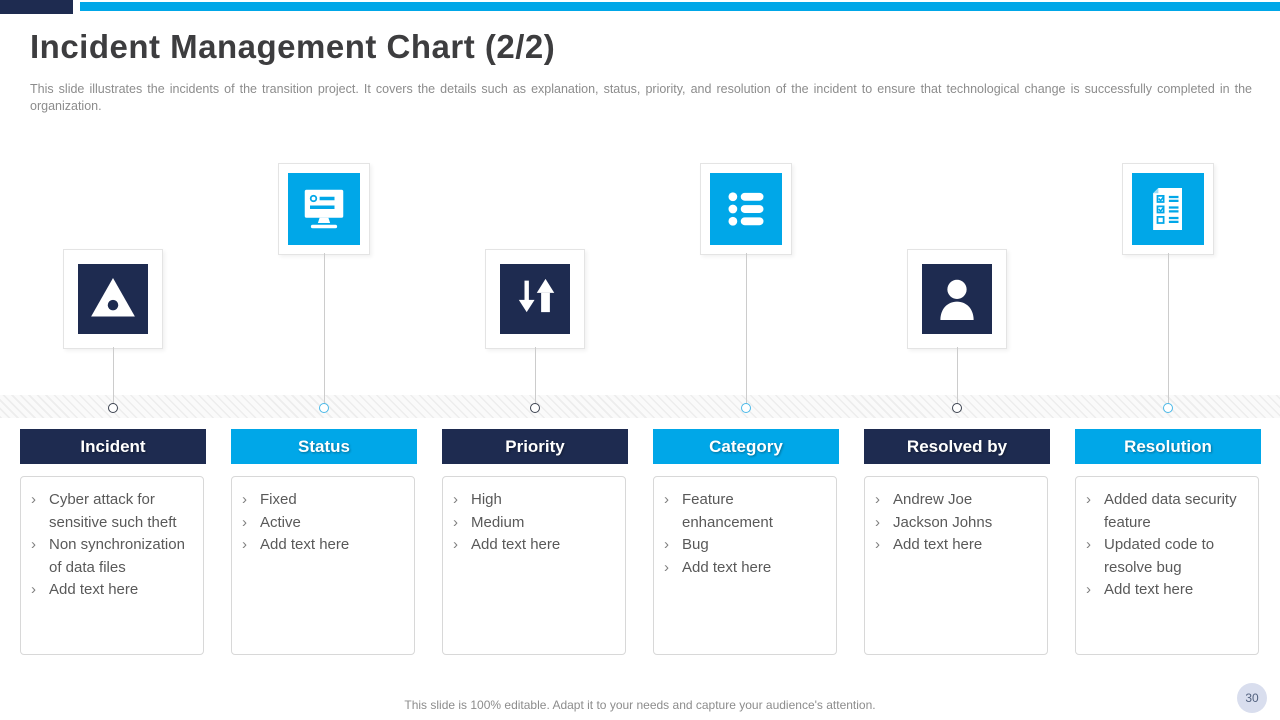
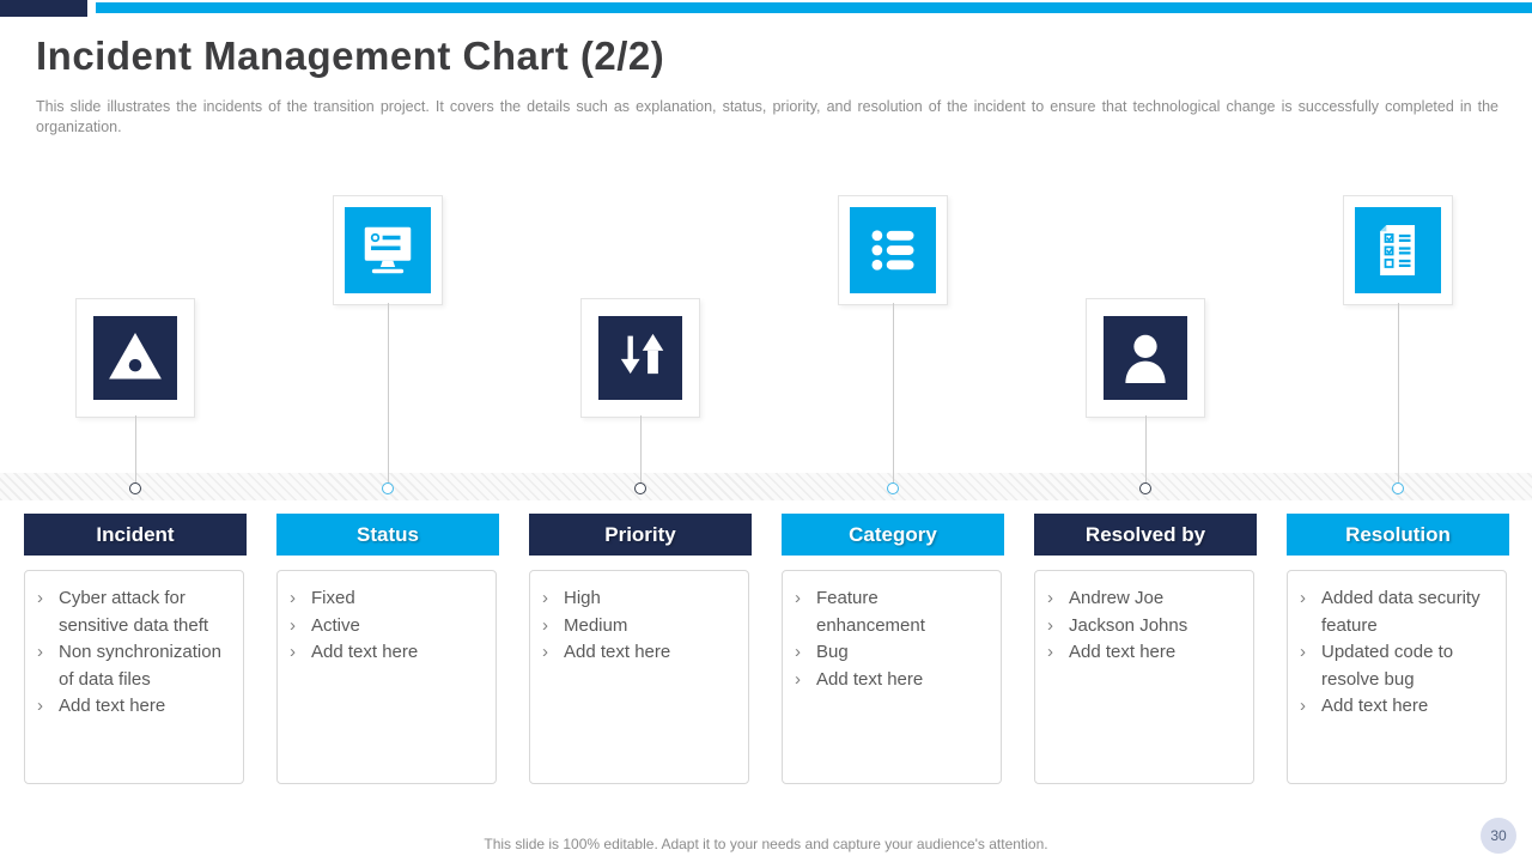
  Incident Management Chart (2/2)
  This slide illustrates the incidents of the transition project. It covers the details such as explanation, status, priority, and resolution of the incident to ensure that technological change is successfully completed in the organization.
  Incident
  ›
- Cyber attack for sensitive such theft
+ Cyber attack for sensitive data theft
  ›
  Non synchronization of data files
  ›
  Add text here
  Status
  ›
  Fixed
  ›
  Active
  ›
  Add text here
  Priority
  ›
  High
  ›
  Medium
  ›
  Add text here
  Category
  ›
  Feature enhancement
  ›
  Bug
  ›
  Add text here
  Resolved by
  ›
  Andrew Joe
  ›
  Jackson Johns
  ›
  Add text here
  Resolution
  ›
  Added data security feature
  ›
  Updated code to resolve bug
  ›
  Add text here
  This slide is 100% editable. Adapt it to your needs and capture your audience's attention.
  30
